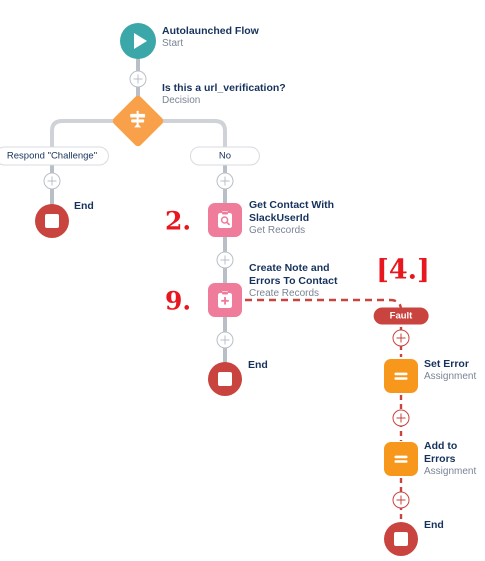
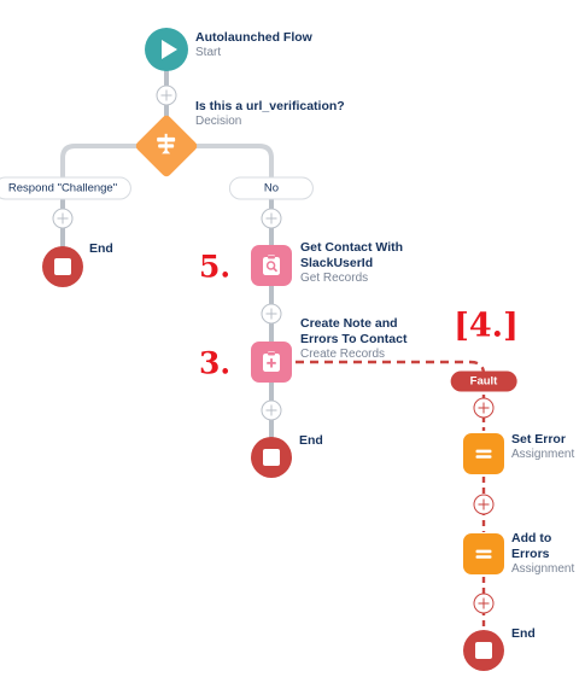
  Autolaunched Flow
  Start
  Is this a url_verification?
  Decision
  Respond "Challenge"
  No
  End
- 2.
+ 5.
  Get Contact With SlackUserId
  Get Records
- 9.
+ 3.
  Create Note and Errors To Contact
  Create Records
  [4.]
  Fault
  End
  Set Error
  Assignment
  Add to Errors
  Assignment
  End
